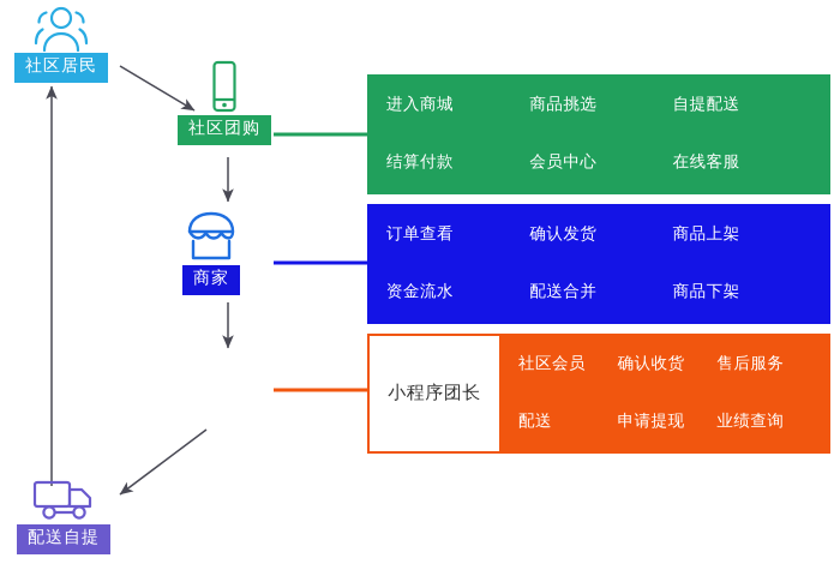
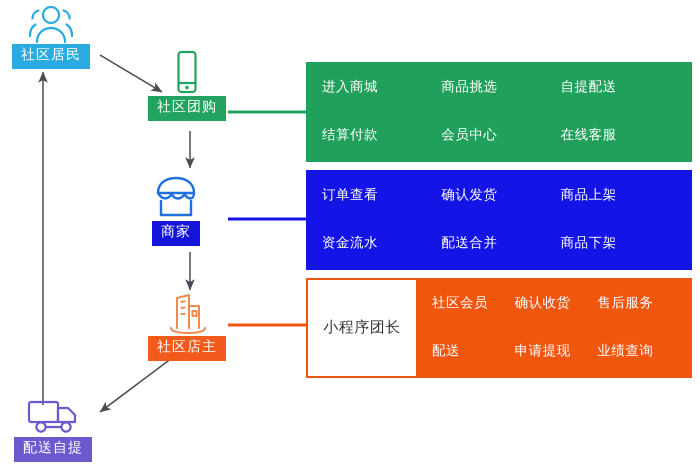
  社区居民
  社区团购
  商家
+ 社区店主
  配送自提
  进入商城
  商品挑选
  自提配送
  结算付款
  会员中心
  在线客服
  订单查看
  确认发货
  商品上架
  资金流水
  配送合并
  商品下架
  小程序团长
  社区会员
  确认收货
  售后服务
  配送
  申请提现
  业绩查询
